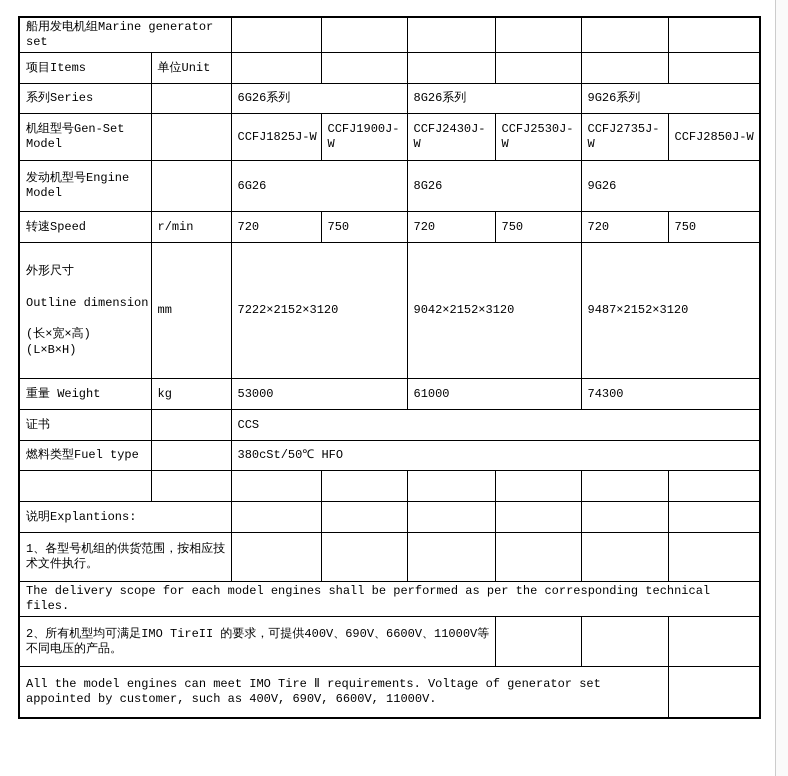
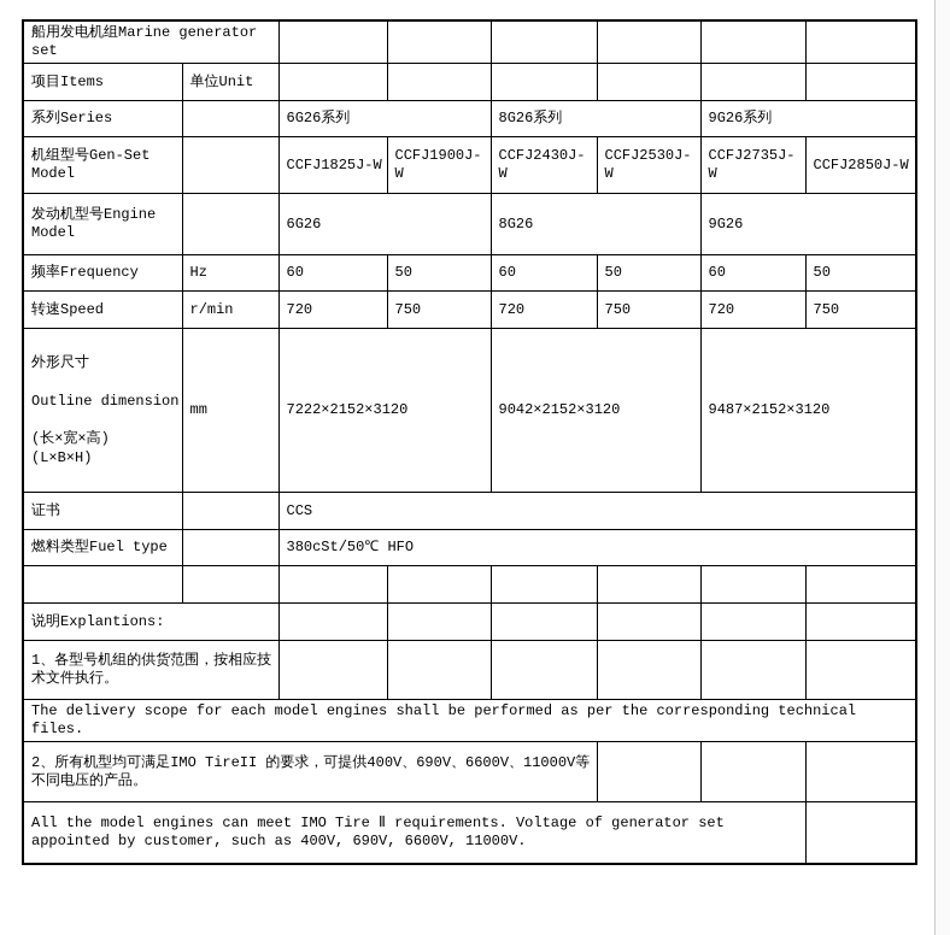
  船用发电机组Marine generator set
  项目Items	单位Unit
  系列Series		6G26系列	8G26系列	9G26系列
  机组型号Gen-Set Model		CCFJ1825J-W	CCFJ1900J-W	CCFJ2430J-W	CCFJ2530J-W	CCFJ2735J-W	CCFJ2850J-W
  发动机型号Engine Model		6G26	8G26	9G26
+ 频率Frequency	Hz	60	50	60	50	60	50
  转速Speed	r/min	720	750	720	750	720	750
  外形尺寸Outline dimension(长×宽×高)(L×B×H)	mm	7222×2152×3120	9042×2152×3120	9487×2152×3120
- 重量 Weight	kg	53000	61000	74300
  证书		CCS
  燃料类型Fuel type		380cSt/50℃ HFO
  说明Explantions:
  1、各型号机组的供货范围，按相应技术文件执行。
  The delivery scope for each model engines shall be performed as per the corresponding technical files.
  2、所有机型均可满足IMO TireII 的要求，可提供400V、690V、6600V、11000V等不同电压的产品。
  All the model engines can meet IMO Tire Ⅱ requirements. Voltage of generator set appointed by customer, such as 400V, 690V, 6600V, 11000V.
